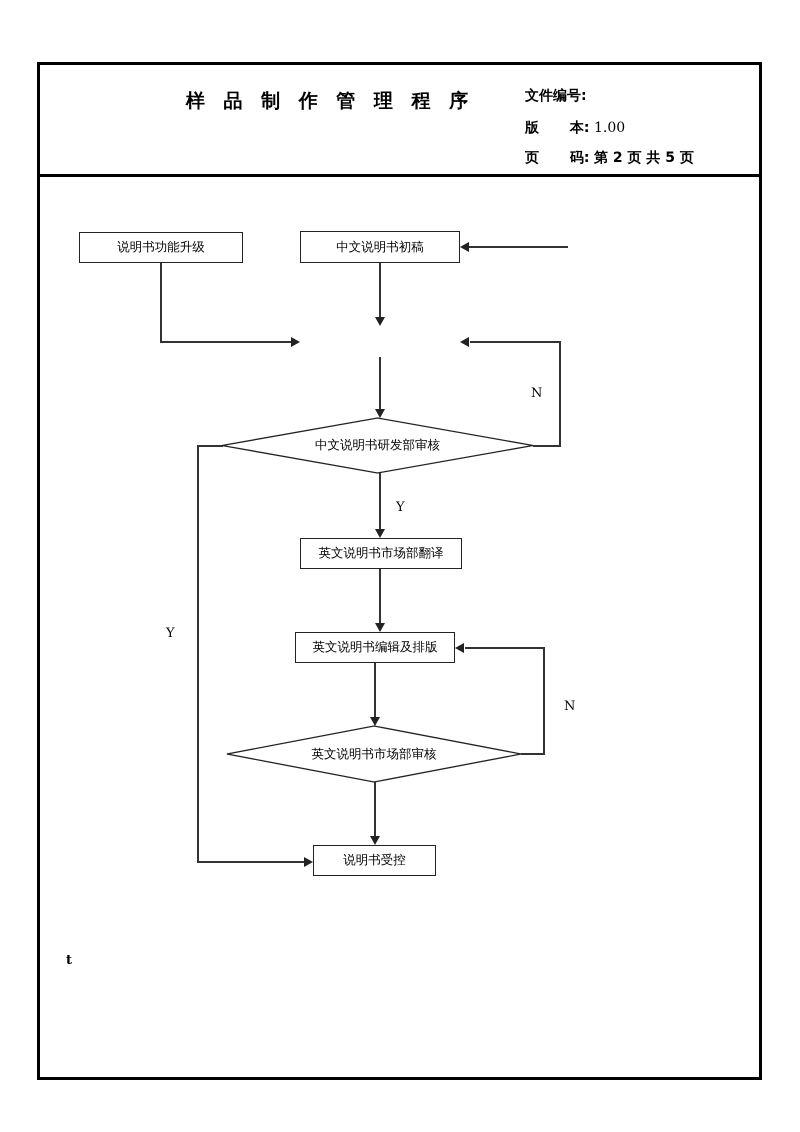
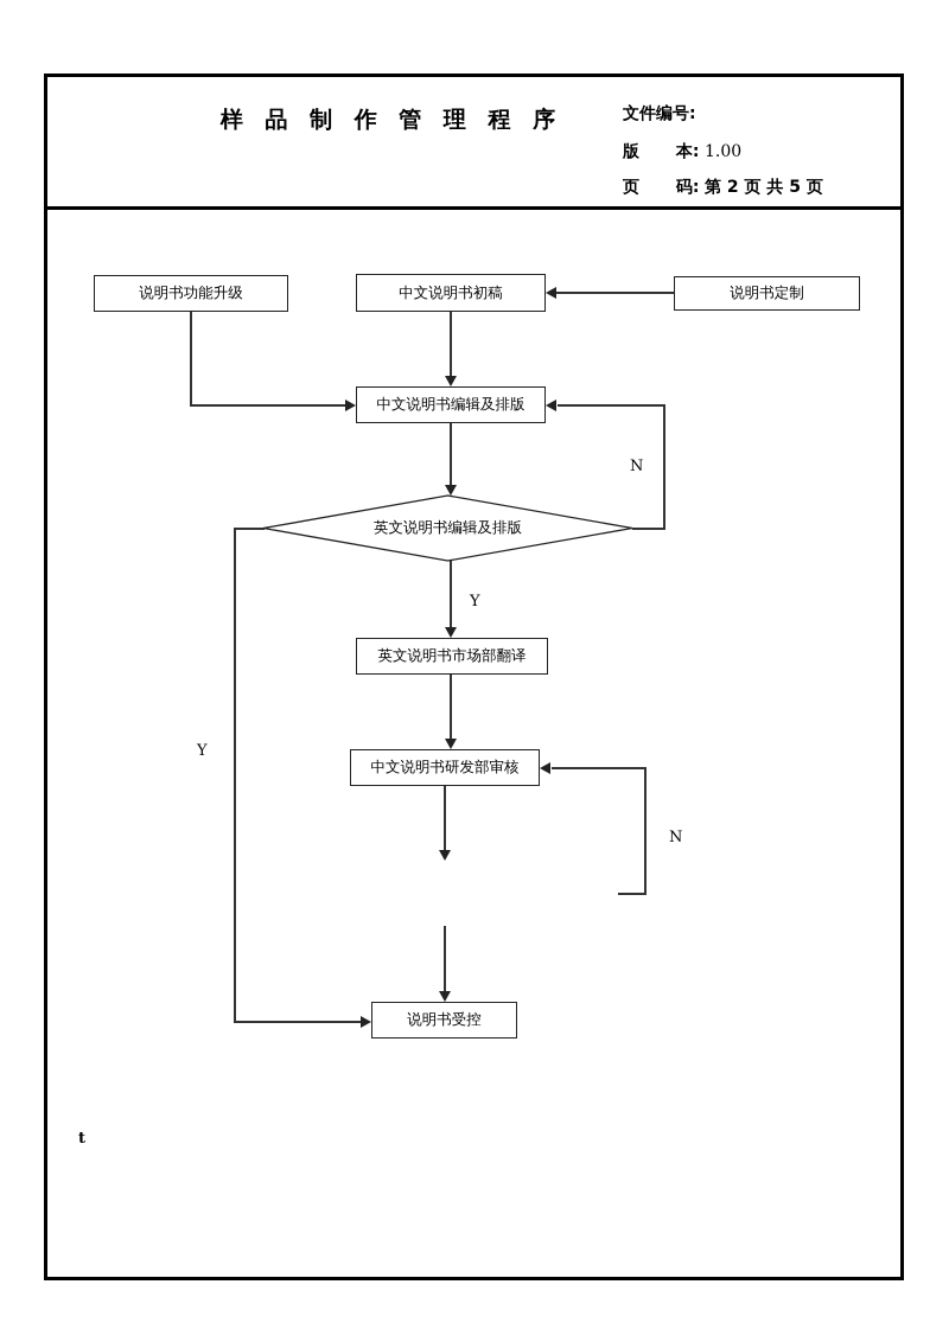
  样 品 制 作 管 理 程 序
  文件编号:
  版 本: 1.00
  页 码: 第 2 页 共 5 页
  说明书功能升级
  中文说明书初稿
+ 说明书定制
+ 中文说明书编辑及排版
  英文说明书市场部翻译
- 英文说明书编辑及排版
+ 中文说明书研发部审核
  说明书受控
- 中文说明书研发部审核
+ 英文说明书编辑及排版
- 英文说明书市场部审核
  N
  Y
  Y
  N
  t
